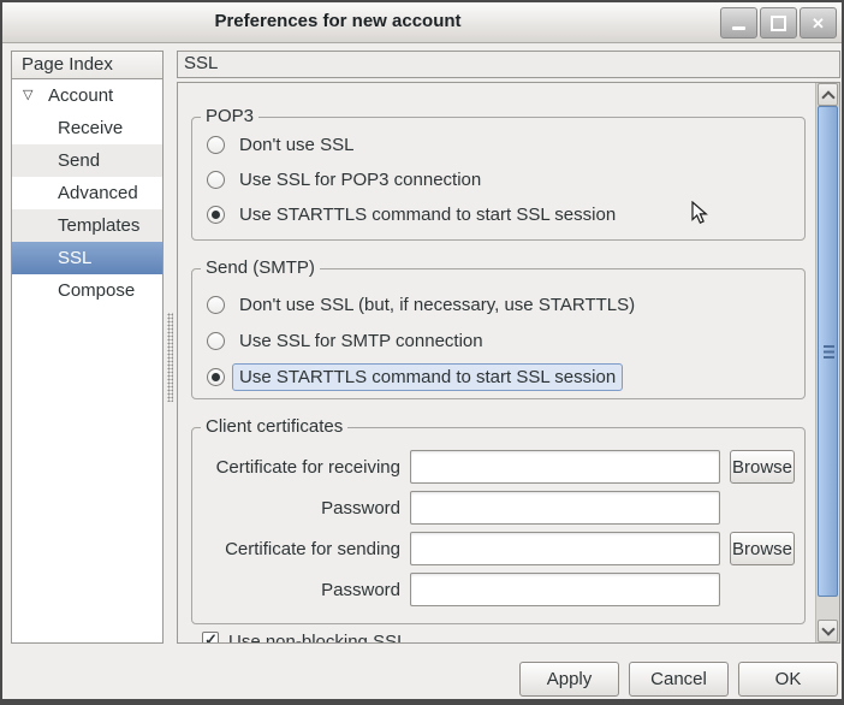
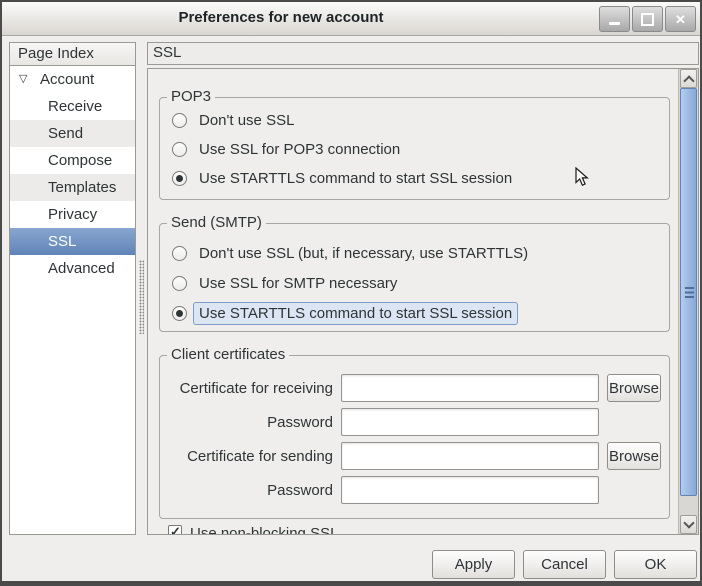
  Preferences for new account
  ✕
  Page Index
  ▽
  Account
  Receive
  Send
- Advanced
+ Compose
  Templates
+ Privacy
  SSL
- Compose
+ Advanced
  SSL
  POP3
  Don't use SSL
  Use SSL for POP3 connection
  Use STARTTLS command to start SSL session
  Send (SMTP)
  Don't use SSL (but, if necessary, use STARTTLS)
- Use SSL for SMTP connection
+ Use SSL for SMTP necessary
  Use STARTTLS command to start SSL session
  Client certificates
  Certificate for receiving
  Browse
  Password
  Certificate for sending
  Browse
  Password
  Use non-blocking SSL
  Apply
  Cancel
  OK
